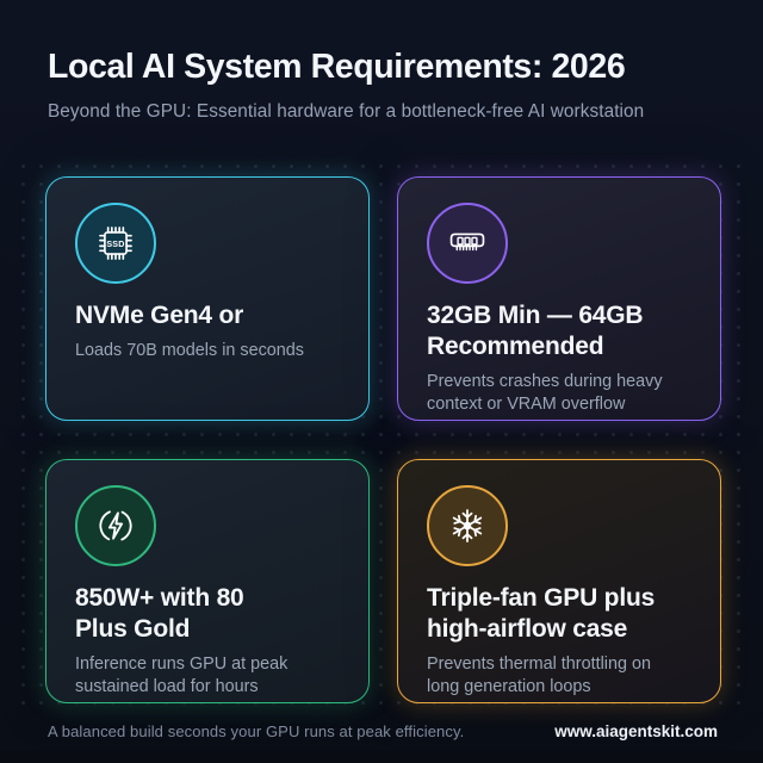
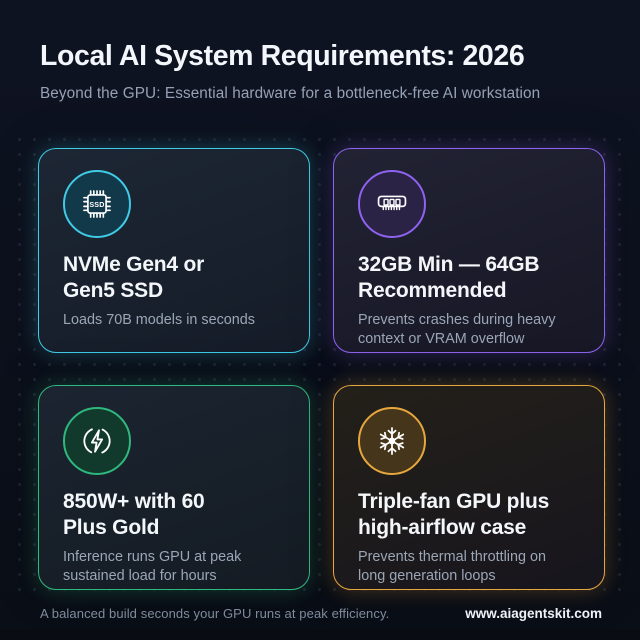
  Local AI System Requirements: 2026
  Beyond the GPU: Essential hardware for a bottleneck-free AI workstation
  SSD
  NVMe Gen4 or
+ Gen5 SSD
  Loads 70B models in seconds
  32GB Min — 64GB
  Recommended
  Prevents crashes during heavy
  context or VRAM overflow
- 850W+ with 80
+ 850W+ with 60
  Plus Gold
  Inference runs GPU at peak
  sustained load for hours
  Triple-fan GPU plus
  high-airflow case
  Prevents thermal throttling on
  long generation loops
  A balanced build seconds your GPU runs at peak efficiency.
  www.aiagentskit.com
